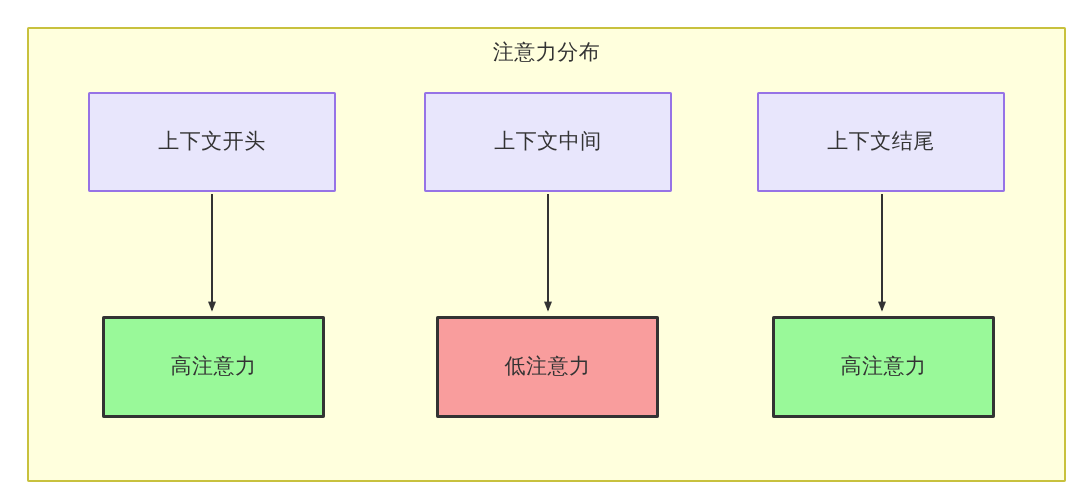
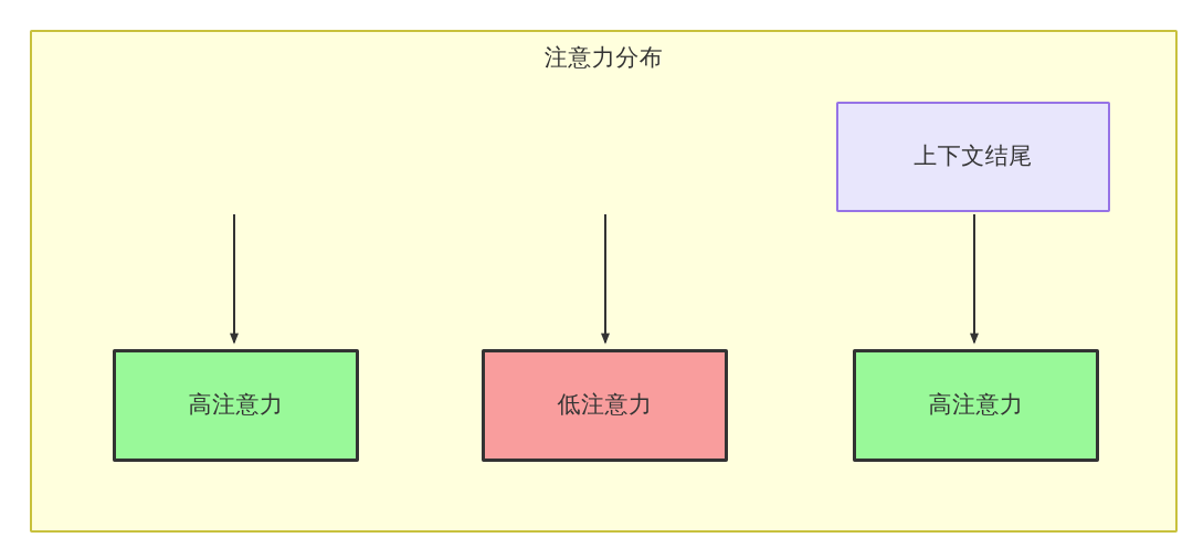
  注意力分布
- 上下文开头
- 上下文中间
  上下文结尾
  高注意力
  低注意力
  高注意力
